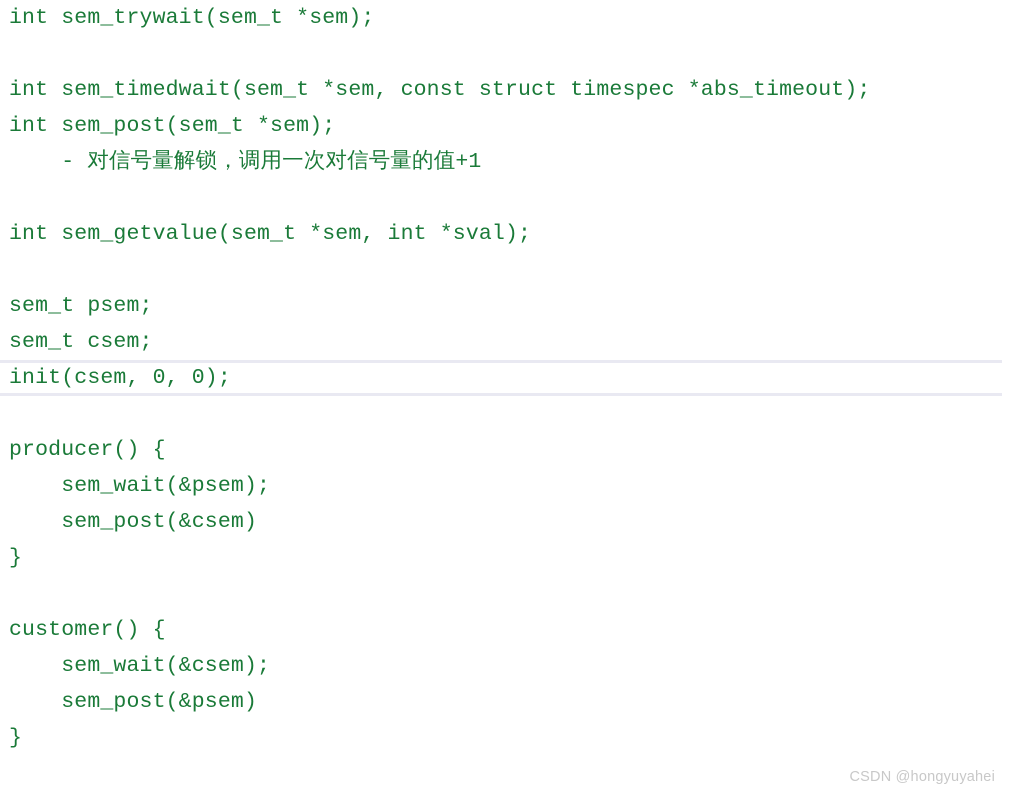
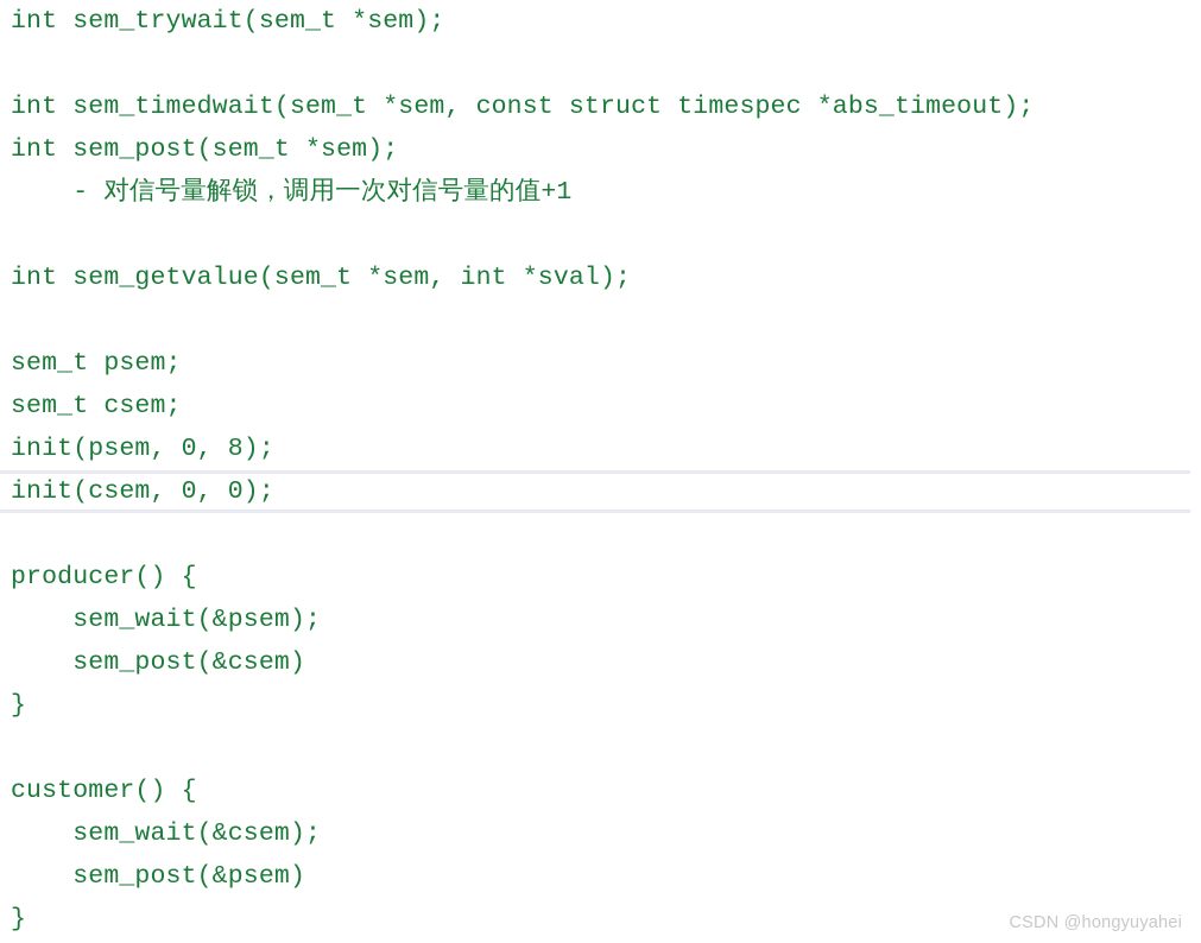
  int sem_trywait(sem_t *sem);
  int sem_timedwait(sem_t *sem, const struct timespec *abs_timeout);
  int sem_post(sem_t *sem);
  - 对信号量解锁，调用一次对信号量的值+1
  int sem_getvalue(sem_t *sem, int *sval);
  sem_t psem;
  sem_t csem;
+ init(psem, 0, 8);
  init(csem, 0, 0);
  producer() {
  sem_wait(&psem);
  sem_post(&csem)
  }
  customer() {
  sem_wait(&csem);
  sem_post(&psem)
  }
  CSDN @hongyuyahei
